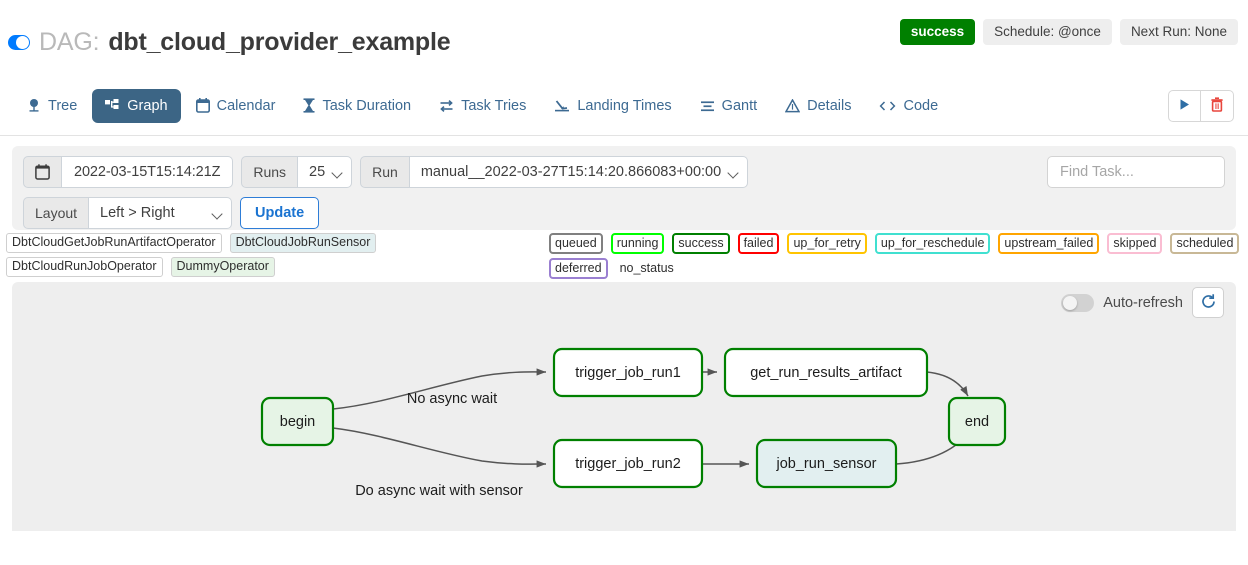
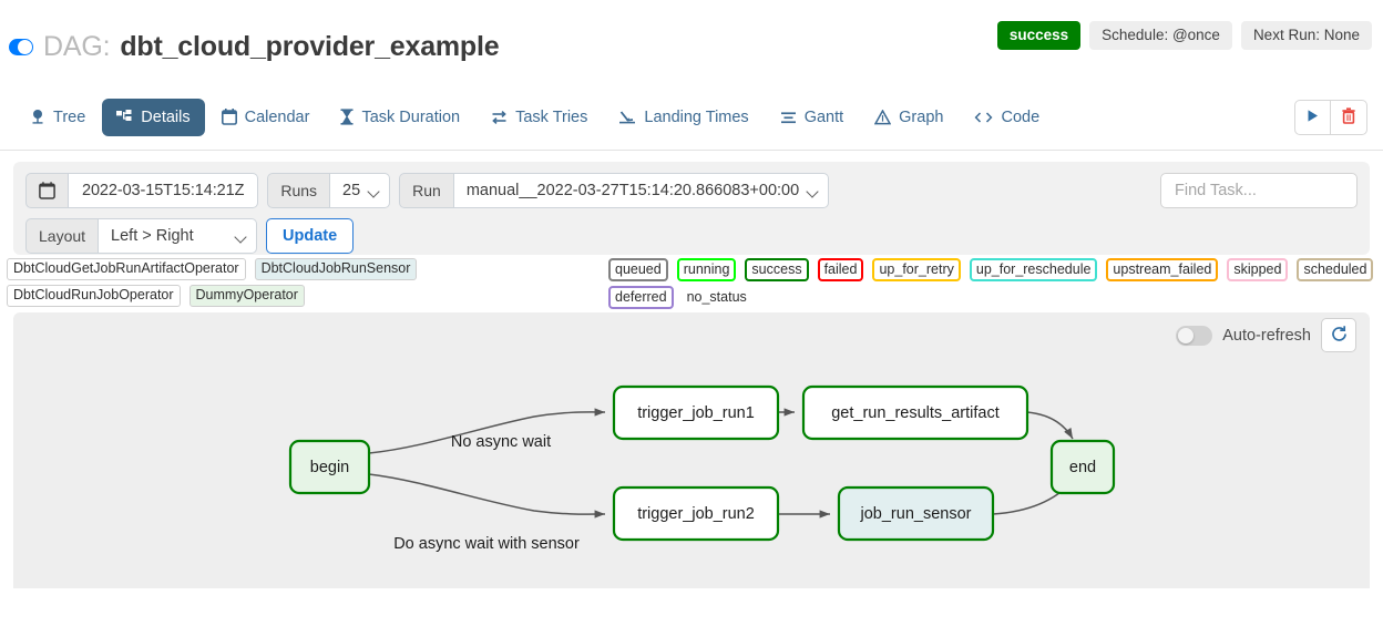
  DAG:
  dbt_cloud_provider_example
  success
  Schedule: @once
  Next Run: None
  Tree
- Graph
+ Details
  Calendar
  Task Duration
  Task Tries
  Landing Times
  Gantt
- Details
+ Graph
  Code
  2022-03-15T15:14:21Z
  Runs
  25
  Run
  manual__2022-03-27T15:14:20.866083+00:00
  Layout
  Left > Right
  Update
  Find Task...
  DbtCloudGetJobRunArtifactOperator
  DbtCloudJobRunSensor
  DbtCloudRunJobOperator
  DummyOperator
  queued
  running
  success
  failed
  up_for_retry
  up_for_reschedule
  upstream_failed
  skipped
  scheduled
  deferred
  no_status
  Auto-refresh
  No async wait
  Do async wait with sensor
  begin
  trigger_job_run1
  get_run_results_artifact
  end
  trigger_job_run2
  job_run_sensor
